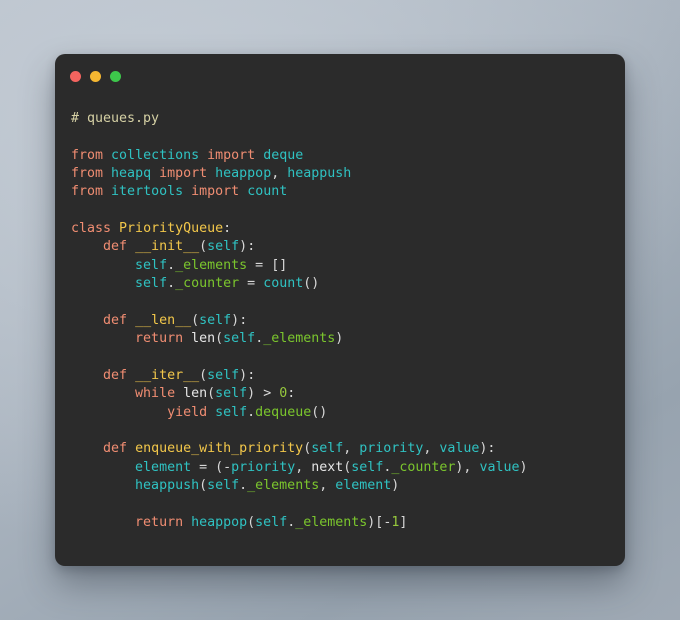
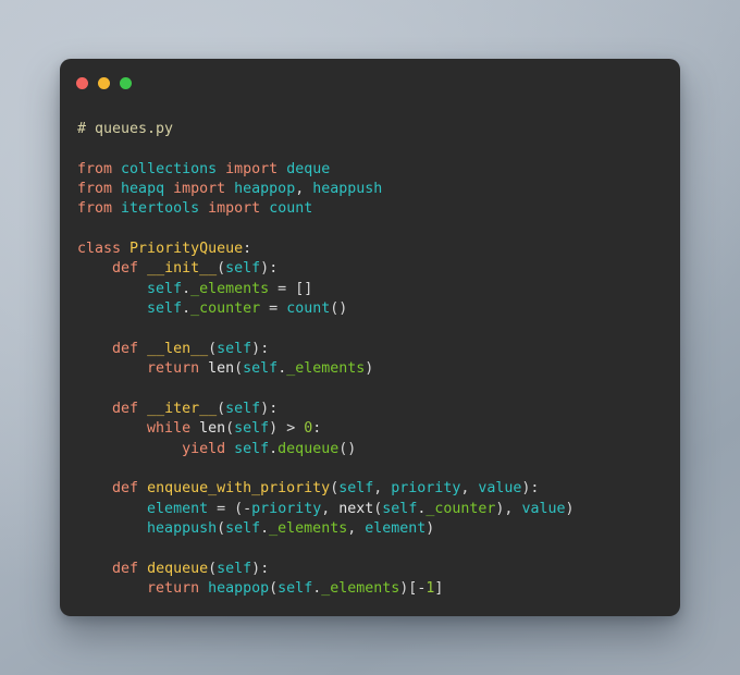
  # queues.py
  from collections import deque
  from heapq import heappop, heappush
  from itertools import count
  class PriorityQueue:
  def __init__(self):
  self._elements = []
  self._counter = count()
  def __len__(self):
  return len(self._elements)
  def __iter__(self):
  while len(self) > 0:
  yield self.dequeue()
  def enqueue_with_priority(self, priority, value):
  element = (-priority, next(self._counter), value)
  heappush(self._elements, element)
+ def dequeue(self):
  return heappop(self._elements)[-1]
